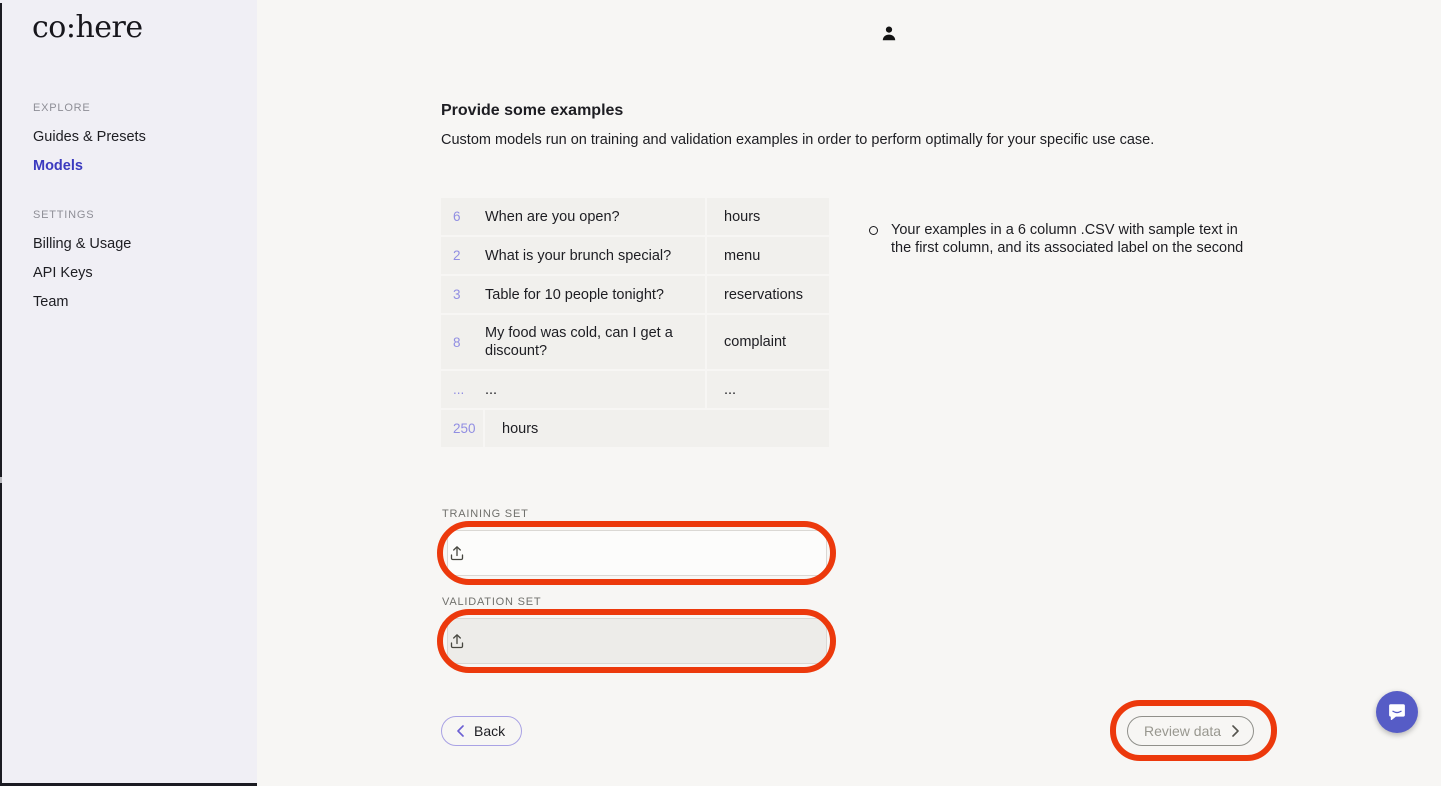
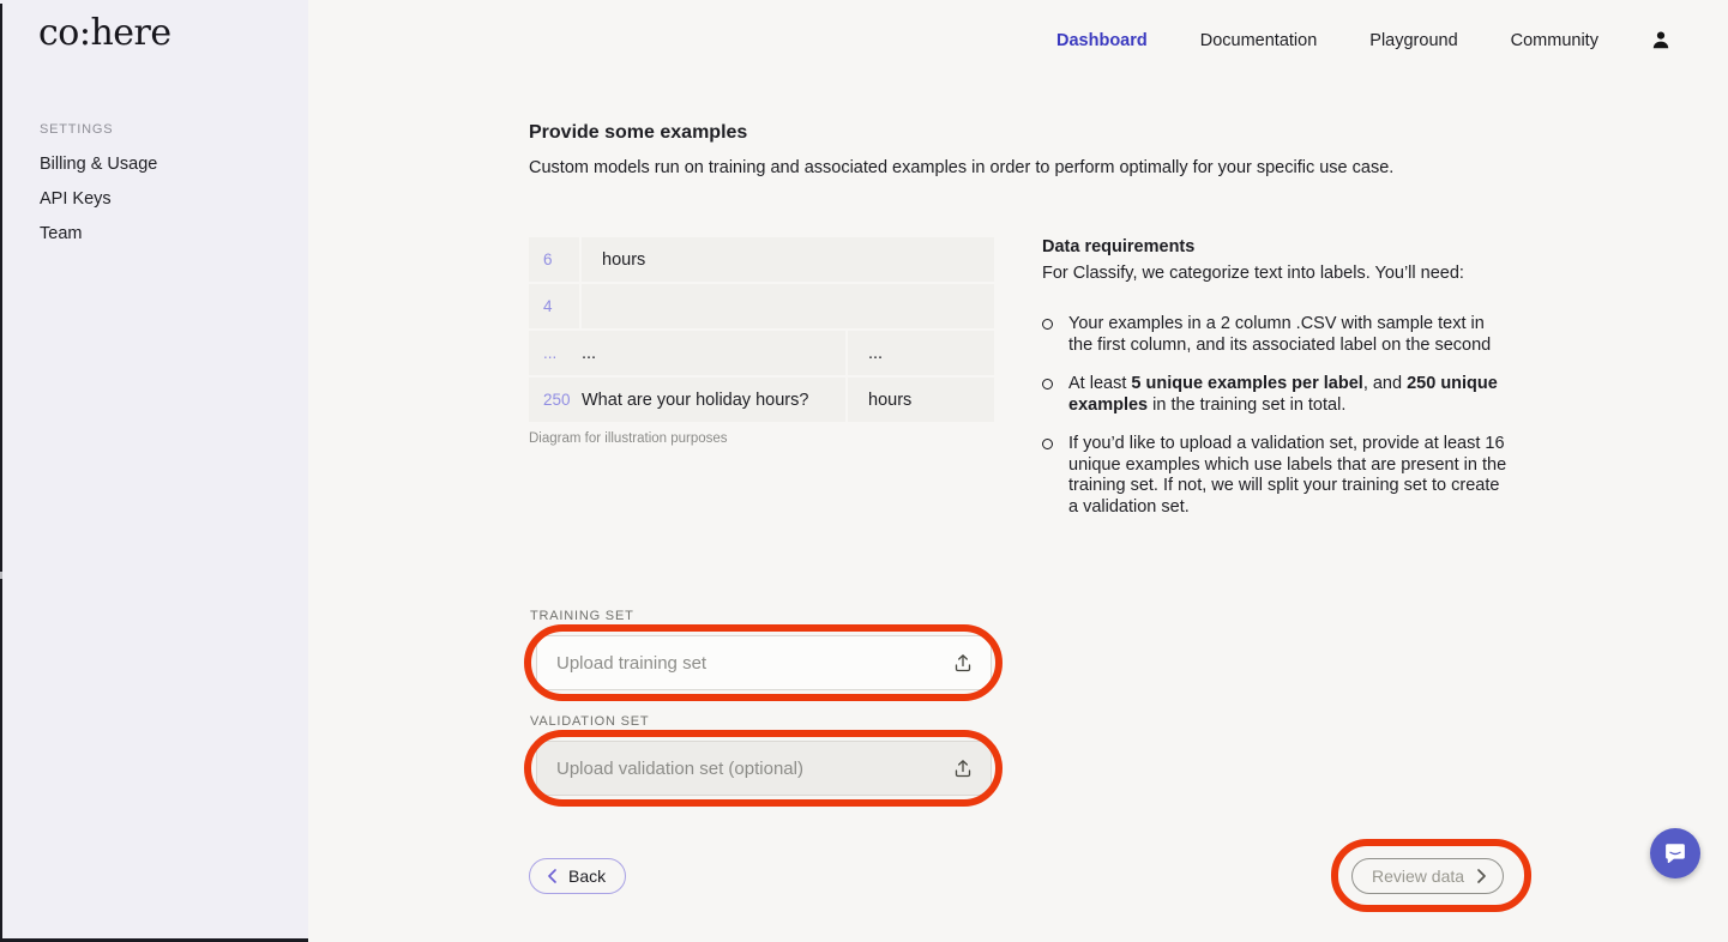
  co:here
- EXPLORE
- Guides & Presets
- Models
  SETTINGS
  Billing & Usage
  API Keys
  Team
+ Dashboard
+ Documentation
+ Playground
+ Community
  Provide some examples
- Custom models run on training and validation examples in order to perform optimally for your specific use case.
+ Custom models run on training and associated examples in order to perform optimally for your specific use case.
  6
- When are you open?
  hours
- 2
- What is your brunch special?
- menu
- 3
- Table for 10 people tonight?
- reservations
- 8
+ 4
- My food was cold, can I get a discount?
- complaint
  ...
  ...
  ...
  250
+ What are your holiday hours?
  hours
+ Diagram for illustration purposes
+ Data requirements
+ For Classify, we categorize text into labels. You’ll need:
- Your examples in a 6 column .CSV with sample text in the first column, and its associated label on the second
+ Your examples in a 2 column .CSV with sample text in the first column, and its associated label on the second
+ At least 5 unique examples per label, and 250 unique examples in the training set in total.
+ If you’d like to upload a validation set, provide at least 16 unique examples which use labels that are present in the training set. If not, we will split your training set to create a validation set.
  TRAINING SET
+ Upload training set
  VALIDATION SET
+ Upload validation set (optional)
  Back
  Review data
